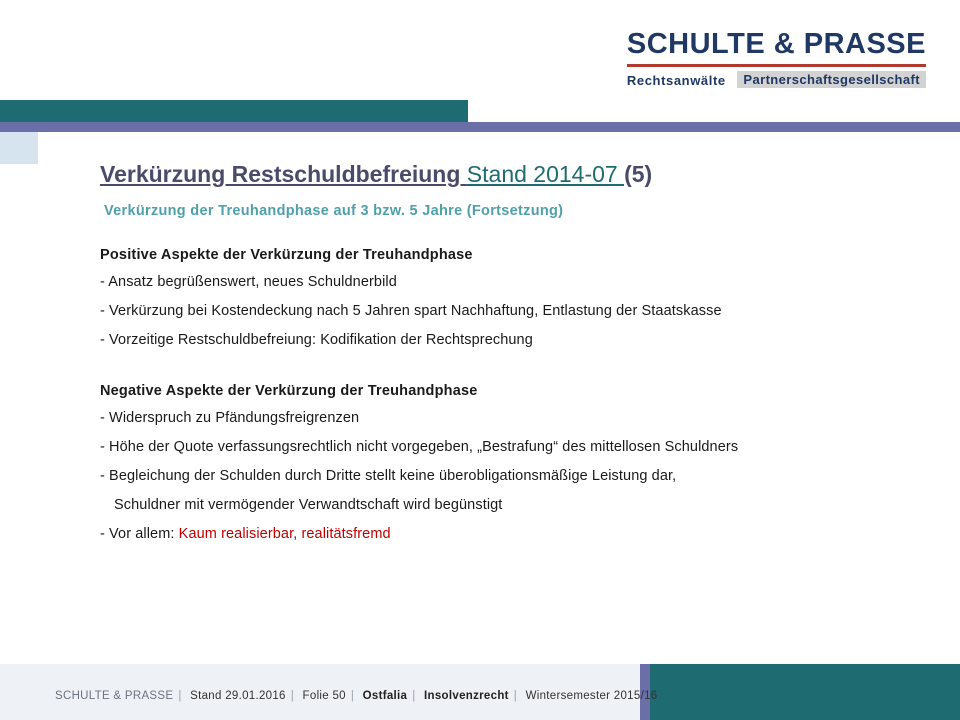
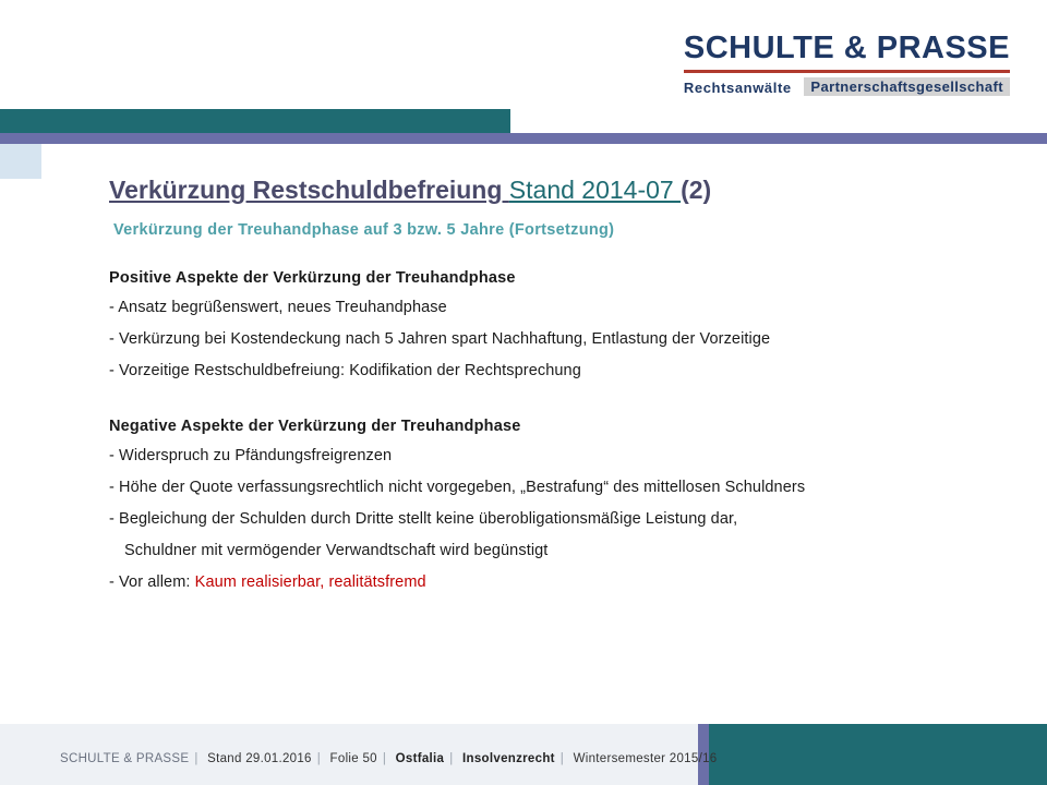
  SCHULTE & PRASSE
  Rechtsanwälte
  Partnerschaftsgesellschaft
- Verkürzung Restschuldbefreiung Stand 2014-07 (5)
+ Verkürzung Restschuldbefreiung Stand 2014-07 (2)
  Verkürzung der Treuhandphase auf 3 bzw. 5 Jahre (Fortsetzung)
  Positive Aspekte der Verkürzung der Treuhandphase
- - Ansatz begrüßenswert, neues Schuldnerbild
+ - Ansatz begrüßenswert, neues Treuhandphase
- - Verkürzung bei Kostendeckung nach 5 Jahren spart Nachhaftung, Entlastung der Staatskasse
+ - Verkürzung bei Kostendeckung nach 5 Jahren spart Nachhaftung, Entlastung der Vorzeitige
  - Vorzeitige Restschuldbefreiung: Kodifikation der Rechtsprechung
  Negative Aspekte der Verkürzung der Treuhandphase
  - Widerspruch zu Pfändungsfreigrenzen
  - Höhe der Quote verfassungsrechtlich nicht vorgegeben, „Bestrafung“ des mittellosen Schuldners
  - Begleichung der Schulden durch Dritte stellt keine überobligationsmäßige Leistung dar,
  Schuldner mit vermögender Verwandtschaft wird begünstigt
  - Vor allem: Kaum realisierbar, realitätsfremd
  SCHULTE & PRASSE | Stand 29.01.2016 | Folie 50 | Ostfalia | Insolvenzrecht | Wintersemester 2015/16
